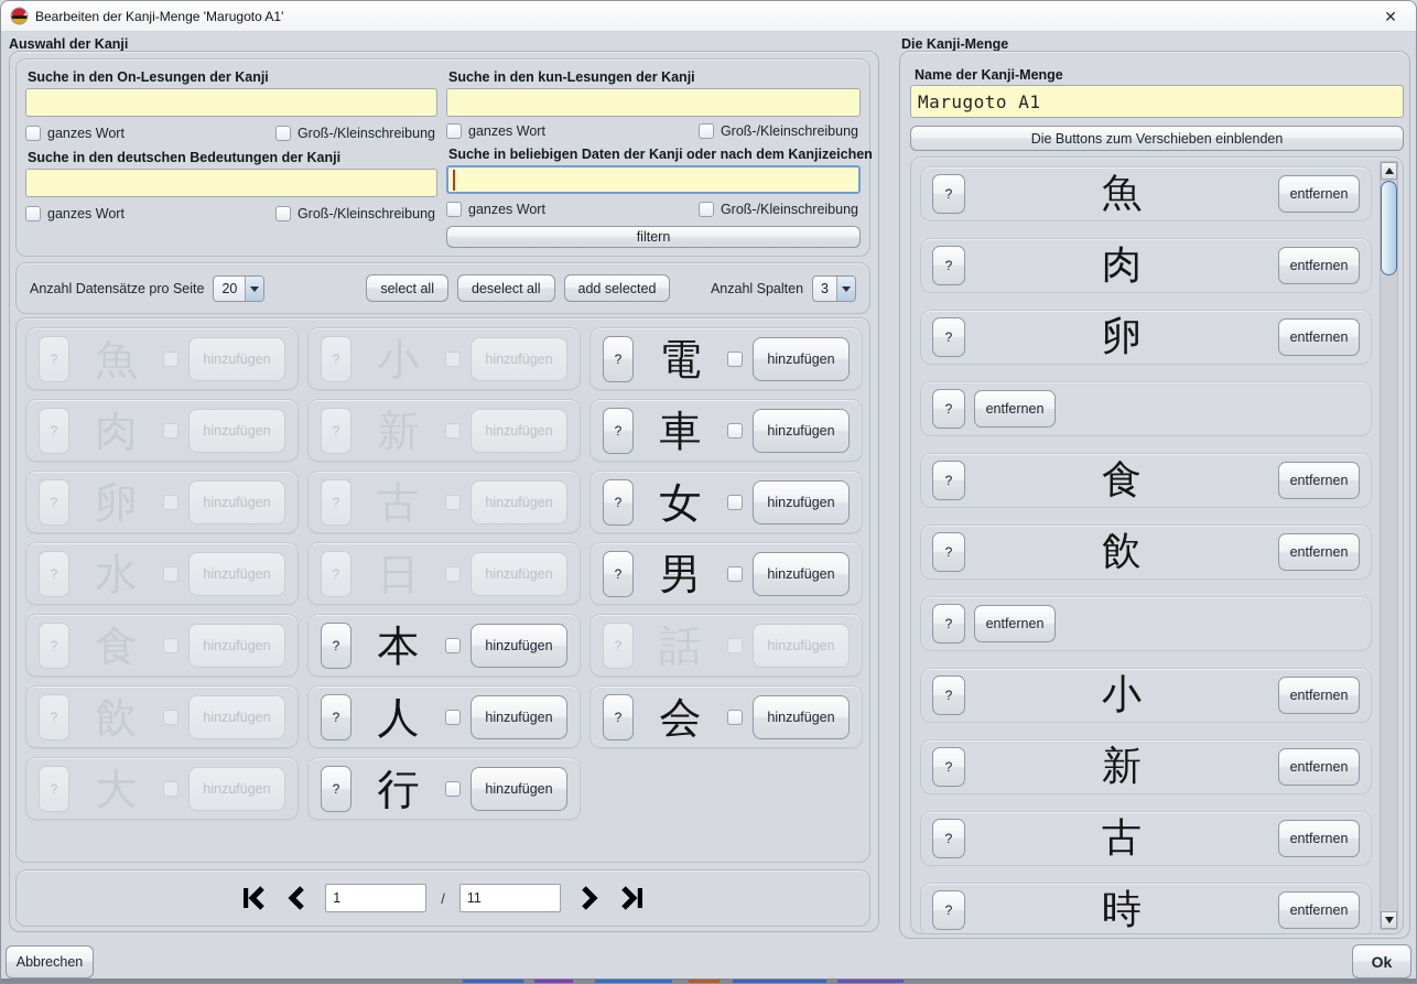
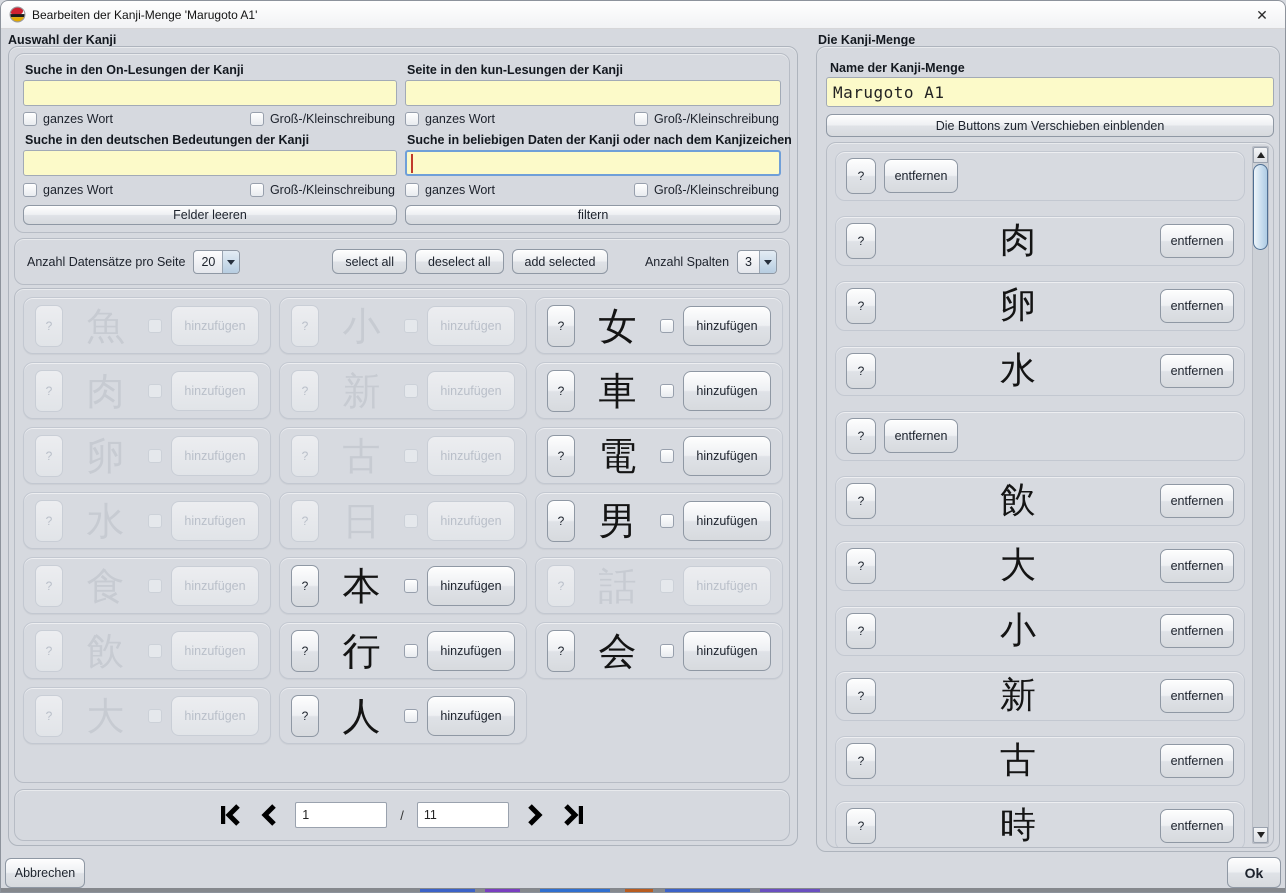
  Bearbeiten der Kanji-Menge 'Marugoto A1'
  ✕
  Auswahl der Kanji
  Suche in den On-Lesungen der Kanji
  ganzes Wort
  Groß-/Kleinschreibung
  Suche in den deutschen Bedeutungen der Kanji
  ganzes Wort
  Groß-/Kleinschreibung
+ Felder leeren
- Suche in den kun-Lesungen der Kanji
+ Seite in den kun-Lesungen der Kanji
  ganzes Wort
  Groß-/Kleinschreibung
  Suche in beliebigen Daten der Kanji oder nach dem Kanjizeich
  ganzes Wort
  Groß-/Kleinschreibung
  filtern
  Anzahl Datensätze pro Seite
  20
  select all
  deselect all
  add selected
  Anzahl Spalten
  3
  ?
  hinzufügen
  ?
  hinzufügen
  ?
- 電
+ 女
  hinzufügen
  ?
  hinzufügen
  ?
  hinzufügen
  ?
  車
  hinzufügen
  ?
  hinzufügen
  ?
  hinzufügen
  ?
- 女
+ 電
  hinzufügen
  ?
  hinzufügen
  ?
  hinzufügen
  ?
  男
  hinzufügen
  ?
  hinzufügen
  ?
  本
  hinzufügen
  ?
  hinzufügen
  ?
  hinzufügen
  ?
- 人
+ 行
  hinzufügen
  ?
  会
  hinzufügen
  ?
  hinzufügen
  ?
- 行
+ 人
  hinzufügen
  1
  /
  11
  Die Kanji-Menge
  Name der Kanji-Menge
  Marugoto A1
  Die Buttons zum Verschieben einblenden
  ?
- 魚
  entfernen
  ?
  肉
  entfernen
  ?
  卵
  entfernen
  ?
+ 水
  entfernen
  ?
- 食
  entfernen
  ?
  飲
  entfernen
  ?
+ 大
  entfernen
  ?
  小
  entfernen
  ?
  新
  entfernen
  ?
  古
  entfernen
  ?
  時
  entfernen
  Abbrechen
  Ok
